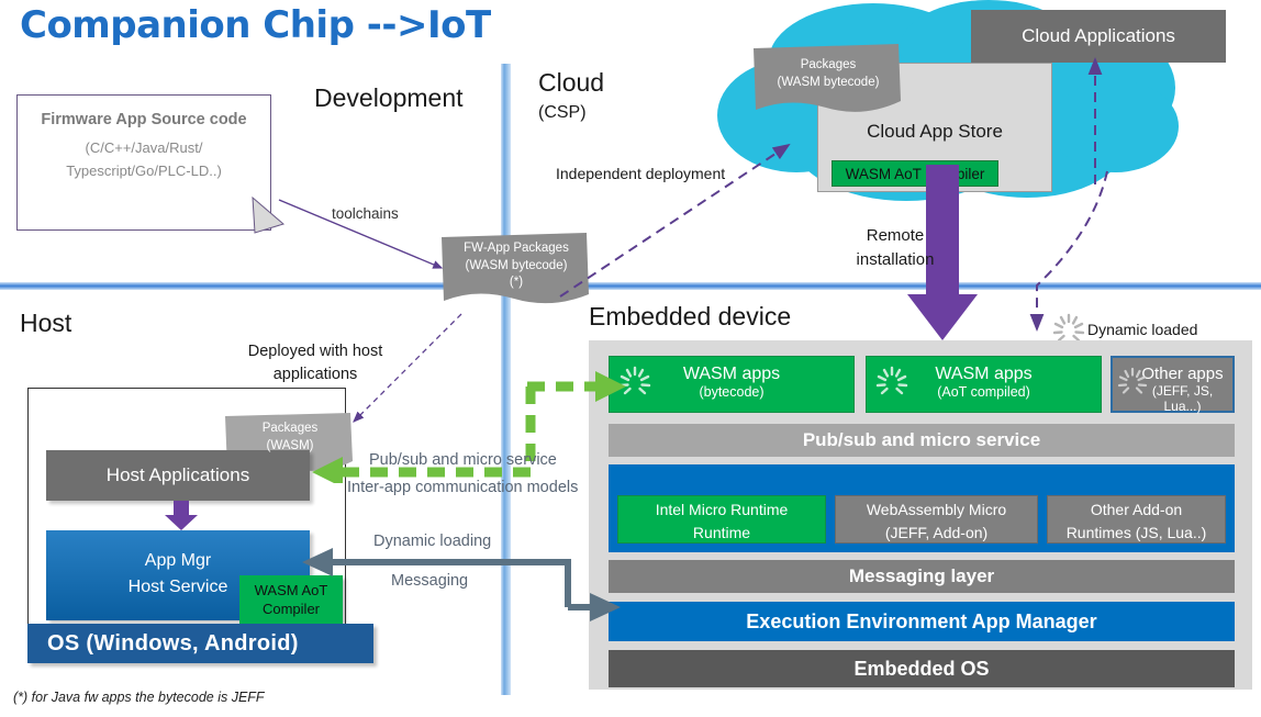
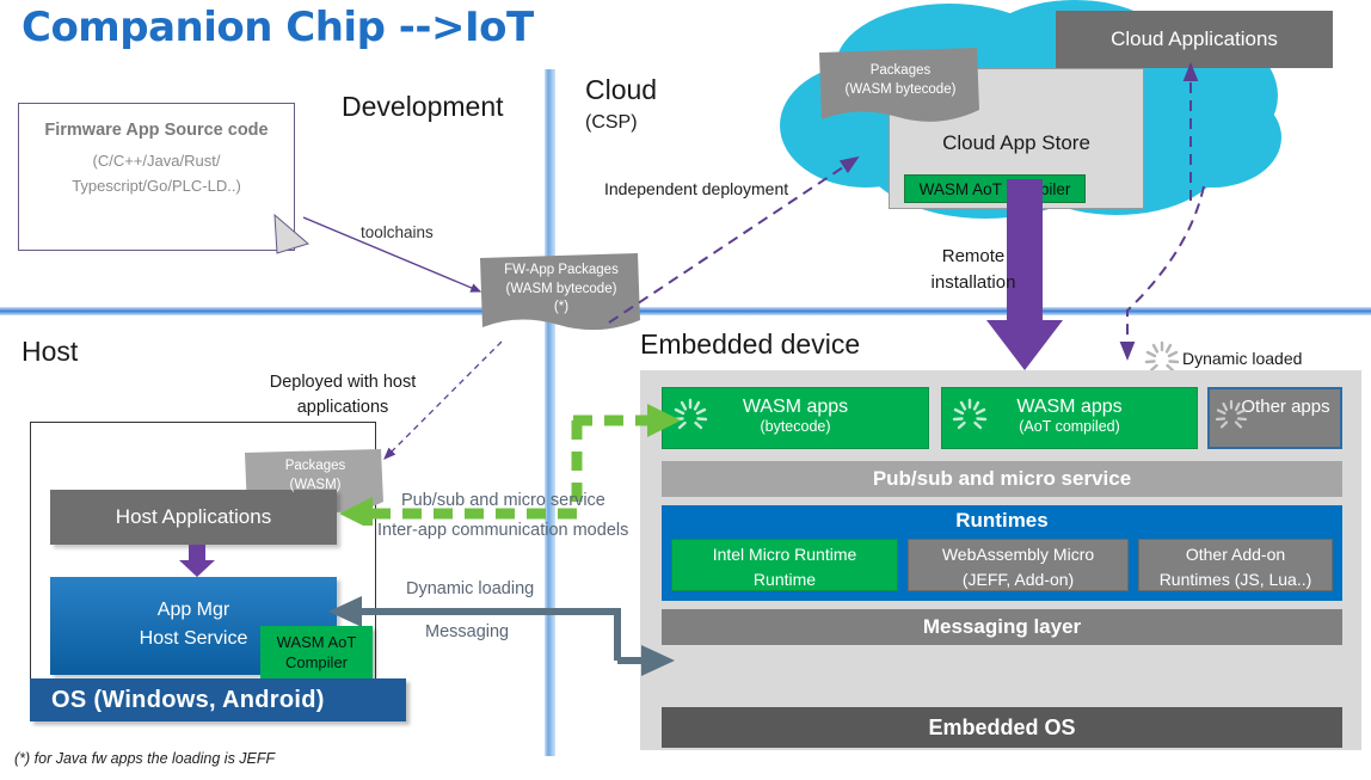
  Companion Chip -->IoT
  Development
  Cloud
  (CSP)
  Host
  Embedded device
  Firmware App Source code
  (C/C++/Java/Rust/
  Typescript/Go/PLC-LD..)
  toolchains
  FW-App Packages
  (WASM bytecode)
  (*)
  Cloud Applications
  Cloud App Store
  WASM AoTpiler
  Packages
  (WASM bytecode)
  Independent deployment
  Remote
  installation
  Dynamic loaded
  WASM apps
  (bytecode)
  WASM apps
  (AoT compiled)
  Other apps
- (JEFF, JS, Lua...)
  Pub/sub and micro service
+ Runtimes
  Intel Micro Runtime
  Runtime
  WebAssembly Micro
  (JEFF, Add-on)
  Other Add-on
  Runtimes (JS, Lua..)
  Messaging layer
- Execution Environment App Manager
  Embedded OS
  Deployed with host
  applications
  Packages
  (WASM)
  Host Applications
  App Mgr
  Host Service
  WASM AoT
  Compiler
  OS (Windows, Android)
  Pub/sub and micro service
  Inter-app communication models
  Dynamic loading
  Messaging
- (*) for Java fw apps the bytecode is JEFF
+ (*) for Java fw apps the loading is JEFF
